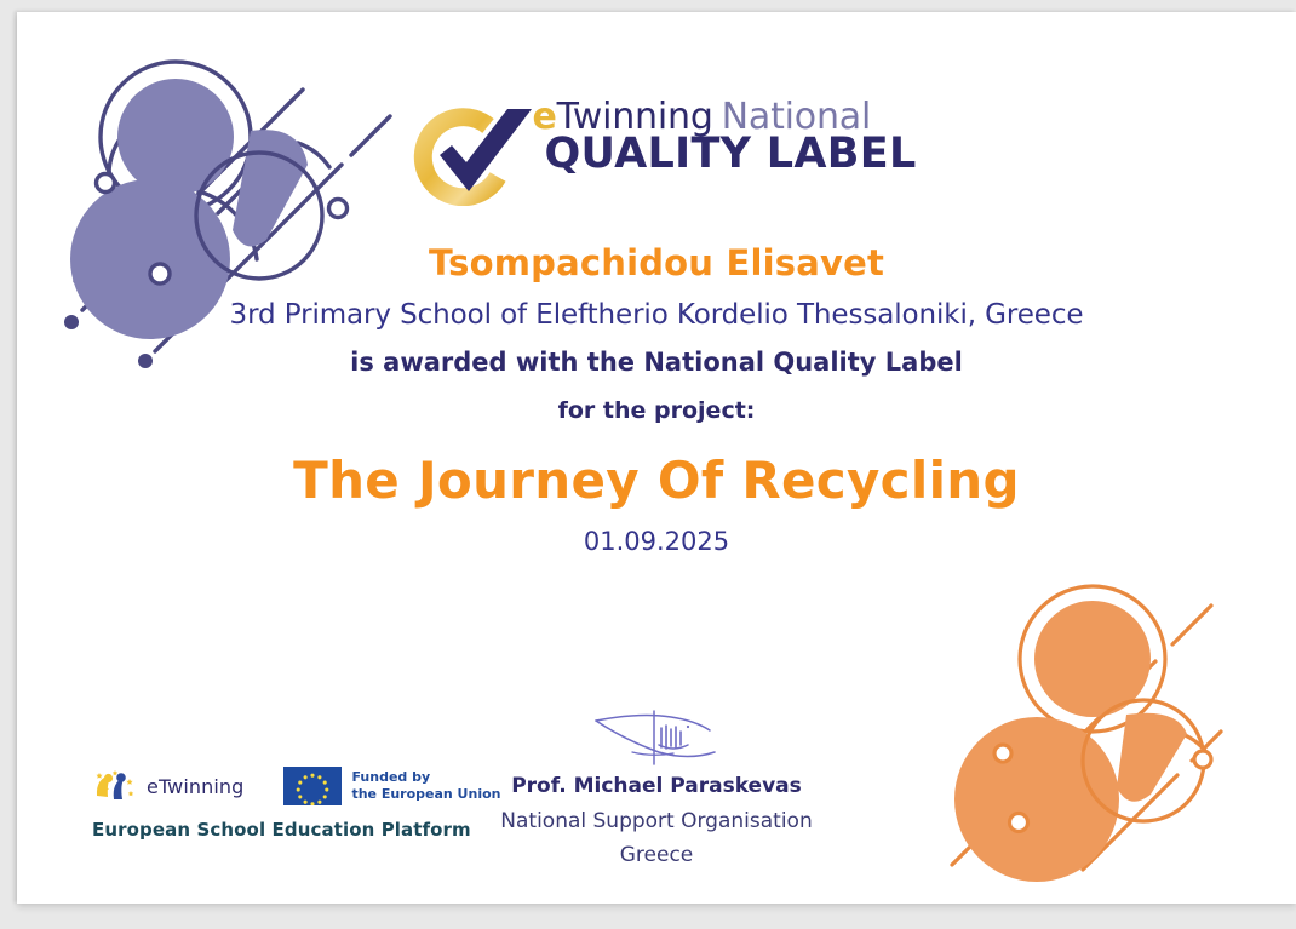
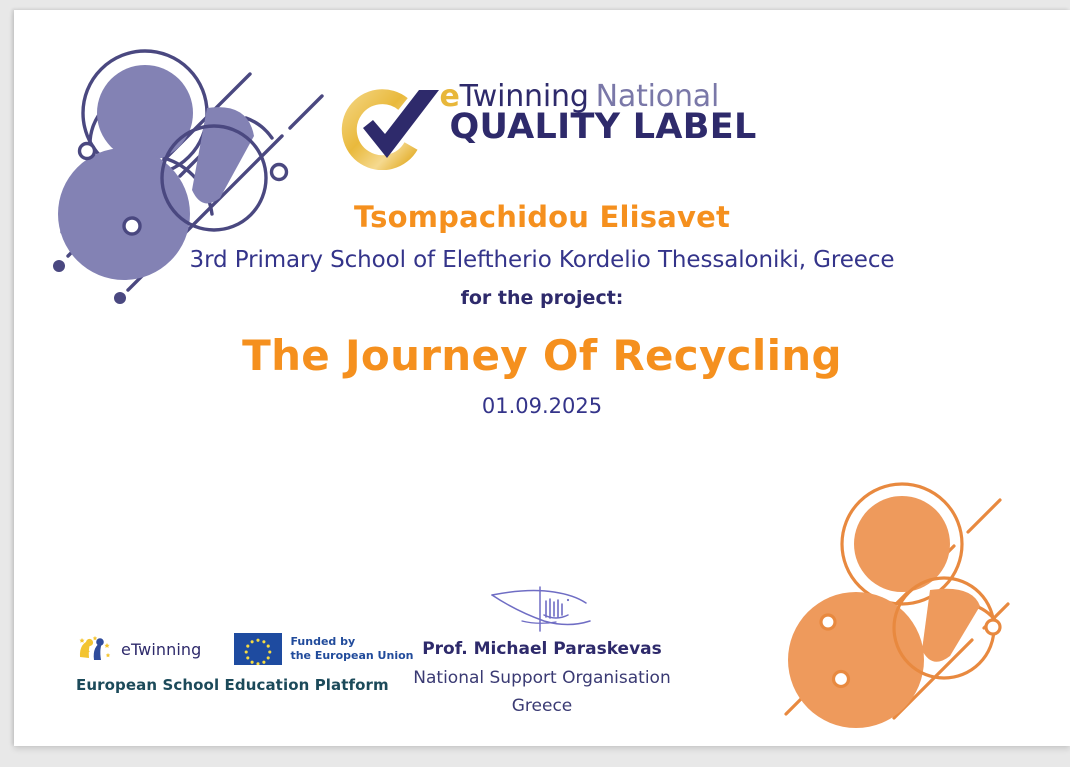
  eTwinning National
  QUALITY LABEL
  Tsompachidou Elisavet
  3rd Primary School of Eleftherio Kordelio Thessaloniki, Greece
- is awarded with the National Quality Label
  for the project:
  The Journey Of Recycling
  01.09.2025
  eTwinning
  Funded by
  the European Union
  European School Education Platform
  Prof. Michael Paraskevas
  National Support Organisation
  Greece
